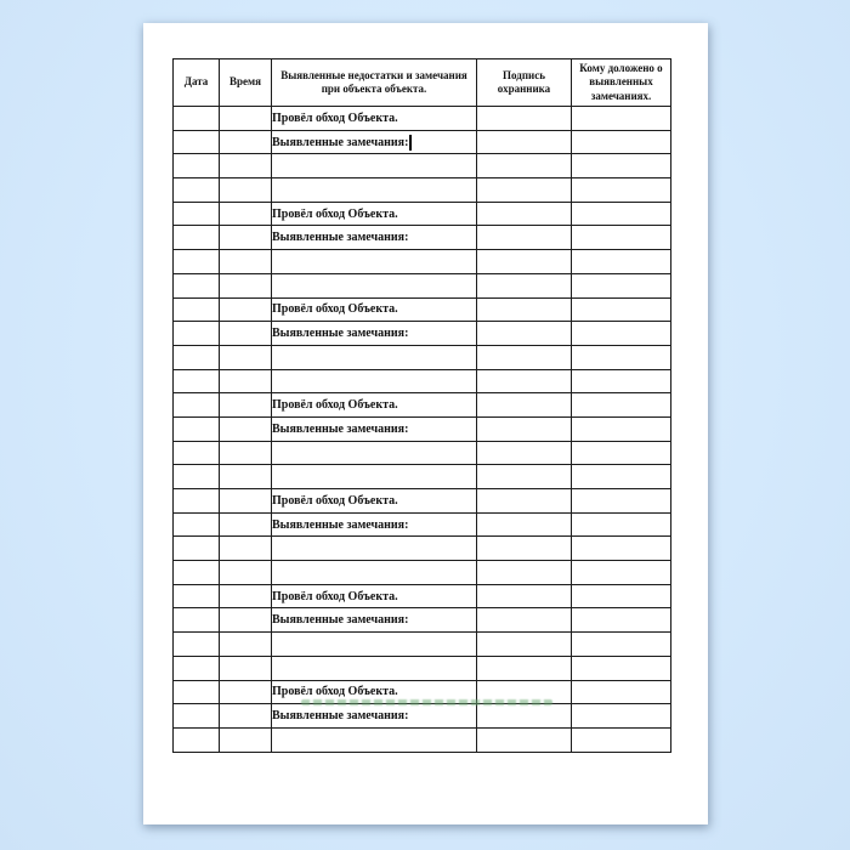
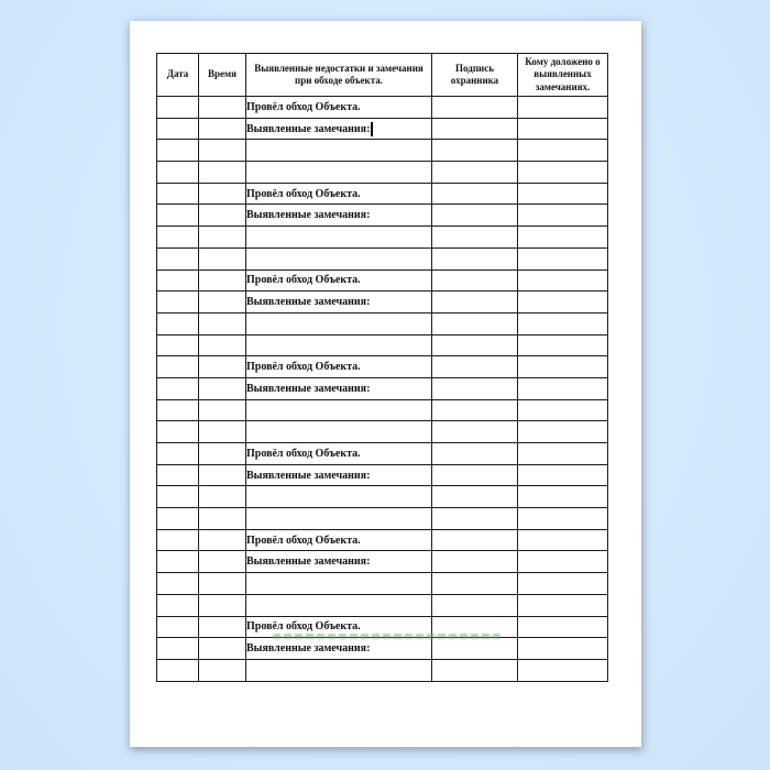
- Дата	Время	Выявленные недостатки и замечания при объекта объекта.	Подпись охранника	Кому доложено о выявленных замечаниях.
+ Дата	Время	Выявленные недостатки и замечания при обходе объекта.	Подпись охранника	Кому доложено о выявленных замечаниях.
  		Провёл обход Объекта.
  		Выявленные замечания:
  		Провёл обход Объекта.
  		Выявленные замечания:
  		Провёл обход Объекта.
  		Выявленные замечания:
  		Провёл обход Объекта.
  		Выявленные замечания:
  		Провёл обход Объекта.
  		Выявленные замечания:
  		Провёл обход Объекта.
  		Выявленные замечания:
  		Провёл обход Объекта.
  		Выявленные замечания:
